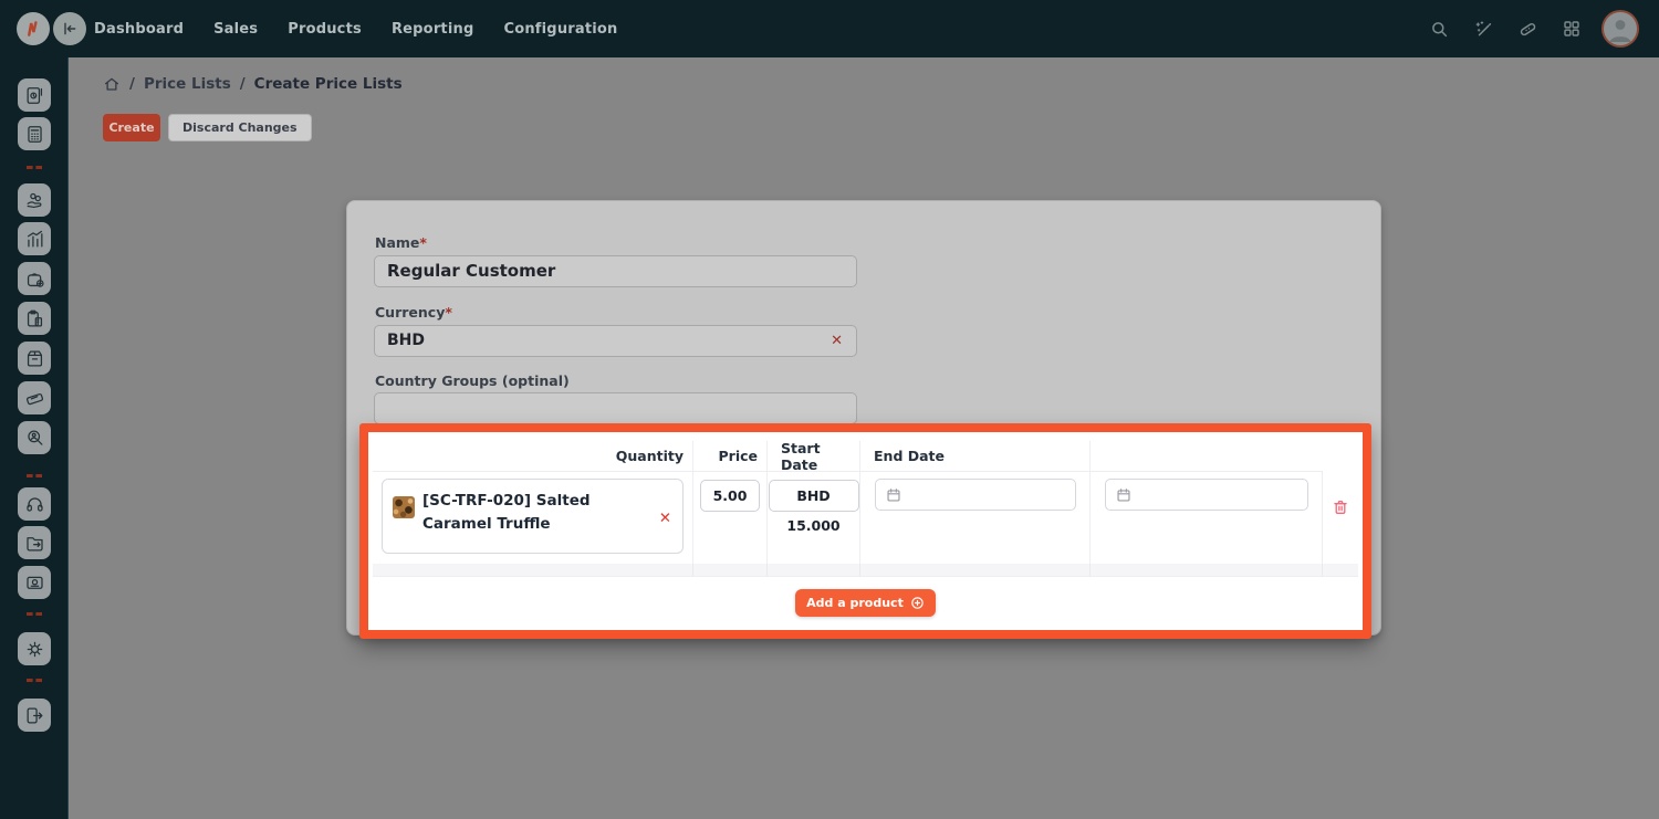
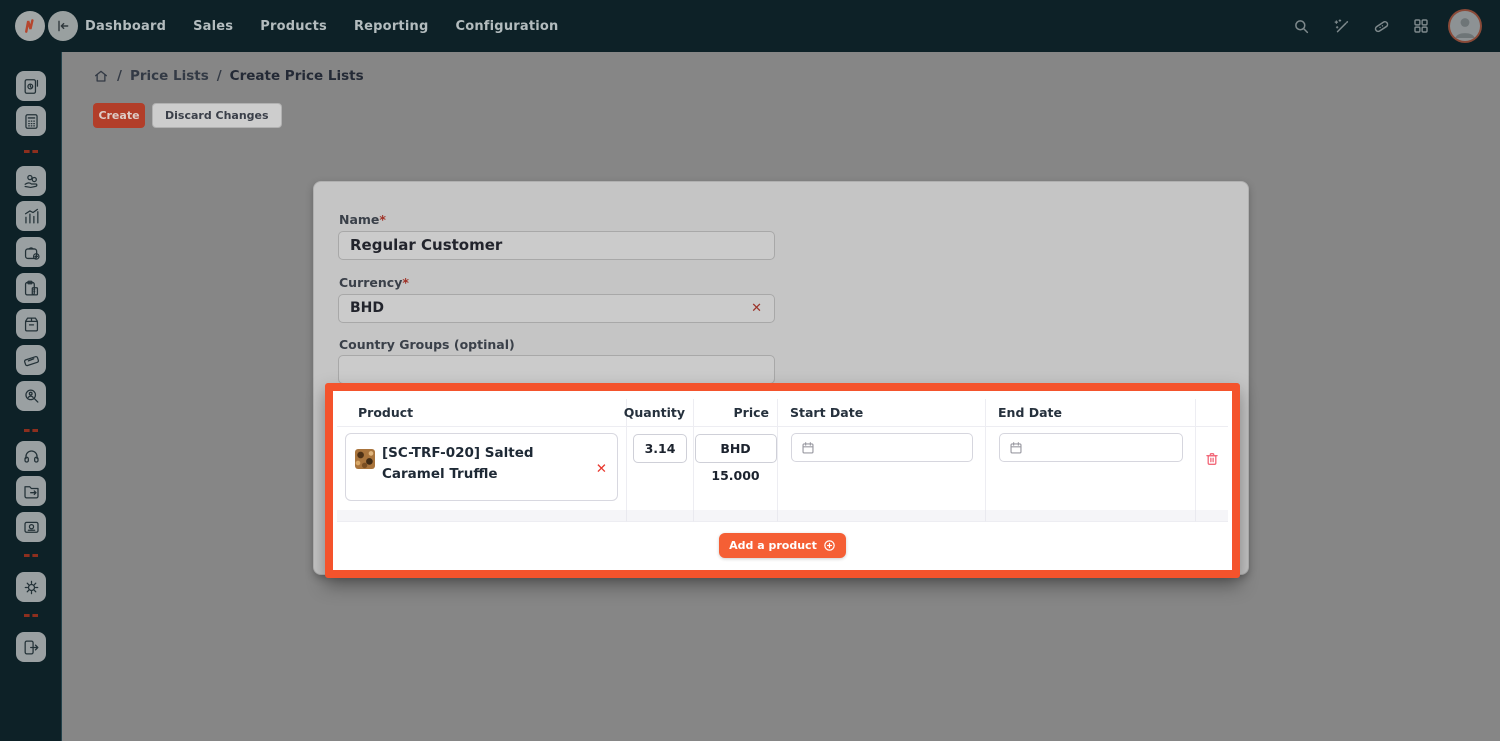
  Dashboard
  Sales
  Products
  Reporting
  Configuration
  /
  Price Lists
  /
  Create Price Lists
  Create
  Discard Changes
  Name*
  Regular Customer
  Currency*
  BHD
  ✕
  Country Groups (optinal)
+ Product
  Quantity
  Price
  Start Date
  End Date
  [SC-TRF-020] Salted Caramel Truffle
  ✕
- 5.00
+ 3.14
  BHD 15.000
  Add a product
